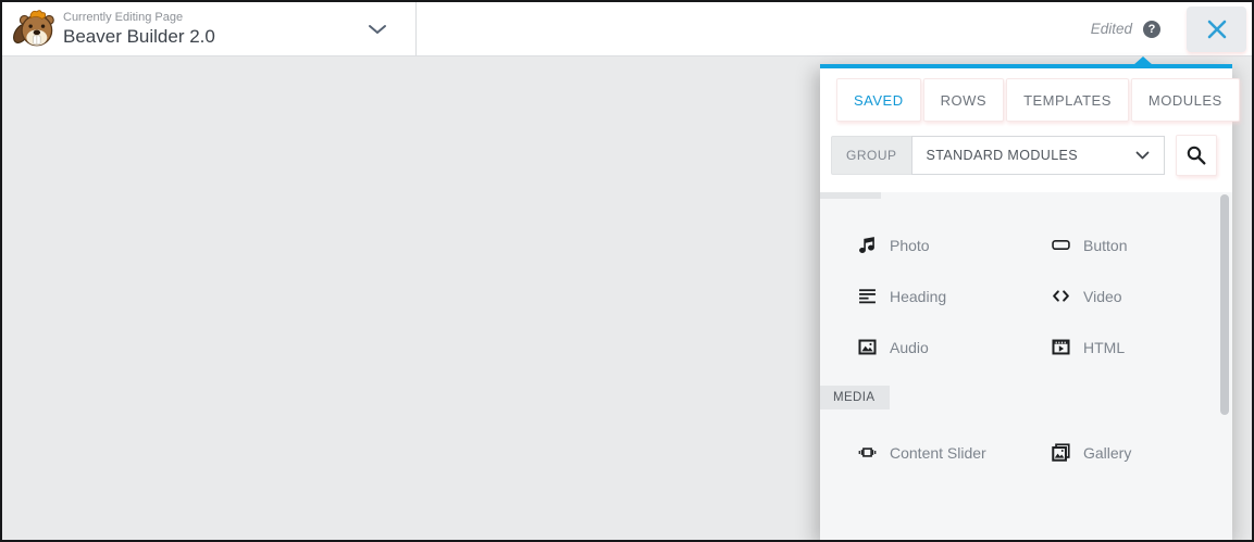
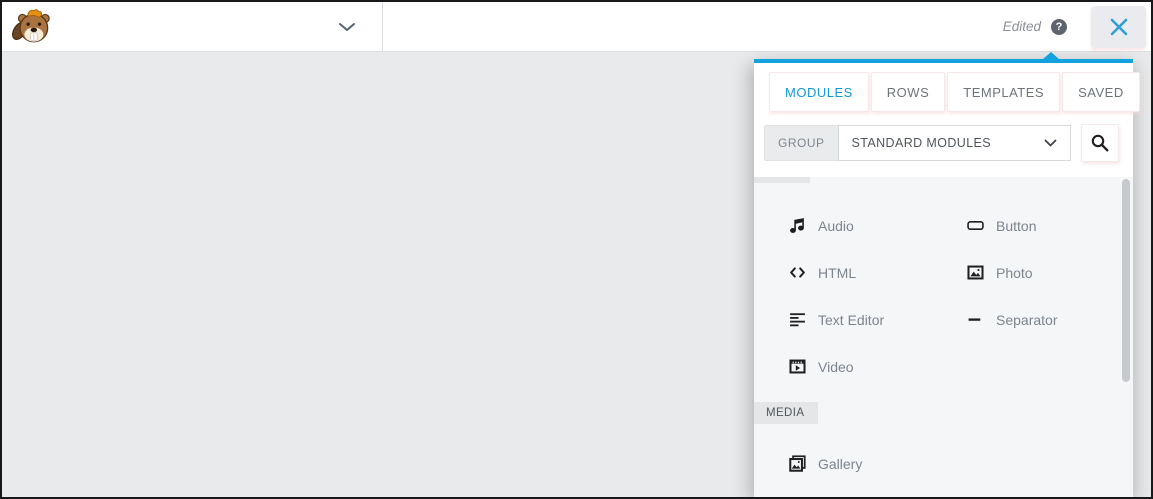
- Currently Editing Page
- Beaver Builder 2.0
  Edited
  ?
- SAVED
+ MODULES
  ROWS
  TEMPLATES
- MODULES
+ SAVED
  GROUP
  STANDARD MODULES
- Photo
+ Audio
  Button
- Heading
- Video
+ HTML
- Audio
+ Photo
+ Text Editor
+ Separator
- HTML
+ Video
  MEDIA
- Content Slider
  Gallery
